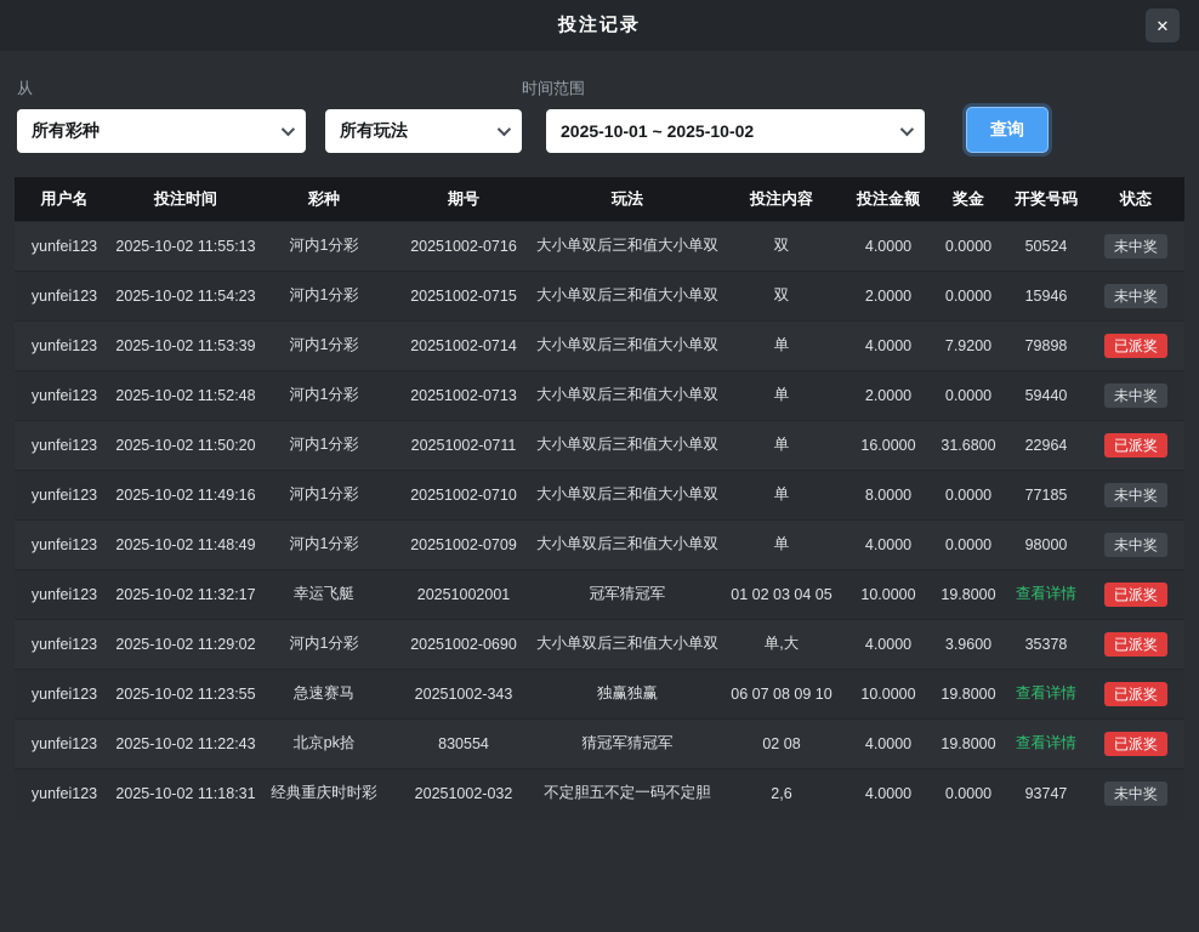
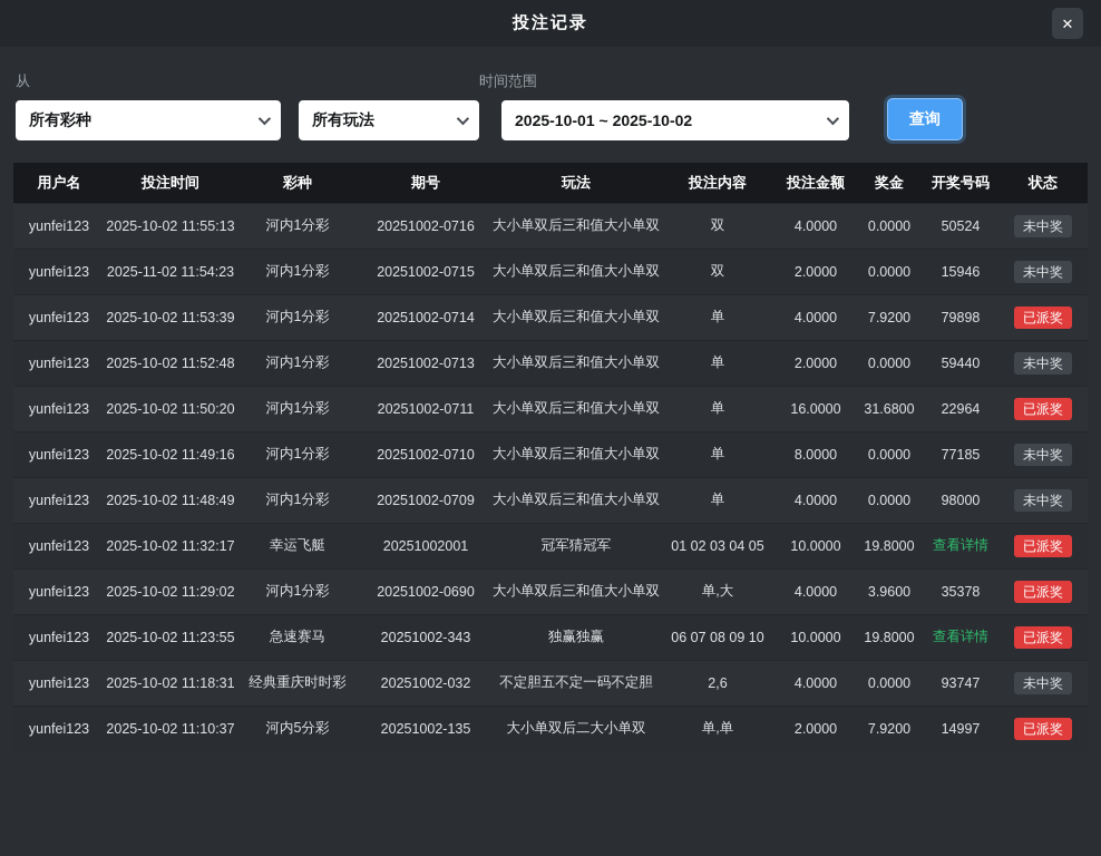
  投注记录
  ✕
  从
  所有彩种
  所有玩法
  时间范围
  2025-10-01 ~ 2025-10-02
  查询
  用户名	投注时间	彩种	期号	玩法	投注内容	投注金额	奖金	开奖号码	状态
  yunfei123	2025-10-02 11:55:13	河内1分彩	20251002-0716	大小单双后三和值大小单双	双	4.0000	0.0000	50524	未中奖
- yunfei123	2025-10-02 11:54:23	河内1分彩	20251002-0715	大小单双后三和值大小单双	双	2.0000	0.0000	15946	未中奖
+ yunfei123	2025-11-02 11:54:23	河内1分彩	20251002-0715	大小单双后三和值大小单双	双	2.0000	0.0000	15946	未中奖
  yunfei123	2025-10-02 11:53:39	河内1分彩	20251002-0714	大小单双后三和值大小单双	单	4.0000	7.9200	79898	已派奖
  yunfei123	2025-10-02 11:52:48	河内1分彩	20251002-0713	大小单双后三和值大小单双	单	2.0000	0.0000	59440	未中奖
  yunfei123	2025-10-02 11:50:20	河内1分彩	20251002-0711	大小单双后三和值大小单双	单	16.0000	31.6800	22964	已派奖
  yunfei123	2025-10-02 11:49:16	河内1分彩	20251002-0710	大小单双后三和值大小单双	单	8.0000	0.0000	77185	未中奖
  yunfei123	2025-10-02 11:48:49	河内1分彩	20251002-0709	大小单双后三和值大小单双	单	4.0000	0.0000	98000	未中奖
  yunfei123	2025-10-02 11:32:17	幸运飞艇	20251002001	冠军猜冠军	01 02 03 04 05	10.0000	19.8000	查看详情	已派奖
  yunfei123	2025-10-02 11:29:02	河内1分彩	20251002-0690	大小单双后三和值大小单双	单,大	4.0000	3.9600	35378	已派奖
  yunfei123	2025-10-02 11:23:55	急速赛马	20251002-343	独赢独赢	06 07 08 09 10	10.0000	19.8000	查看详情	已派奖
- yunfei123	2025-10-02 11:22:43	北京pk拾	830554	猜冠军猜冠军	02 08	4.0000	19.8000	查看详情	已派奖
  yunfei123	2025-10-02 11:18:31	经典重庆时时彩	20251002-032	不定胆五不定一码不定胆	2,6	4.0000	0.0000	93747	未中奖
+ yunfei123	2025-10-02 11:10:37	河内5分彩	20251002-135	大小单双后二大小单双	单,单	2.0000	7.9200	14997	已派奖
